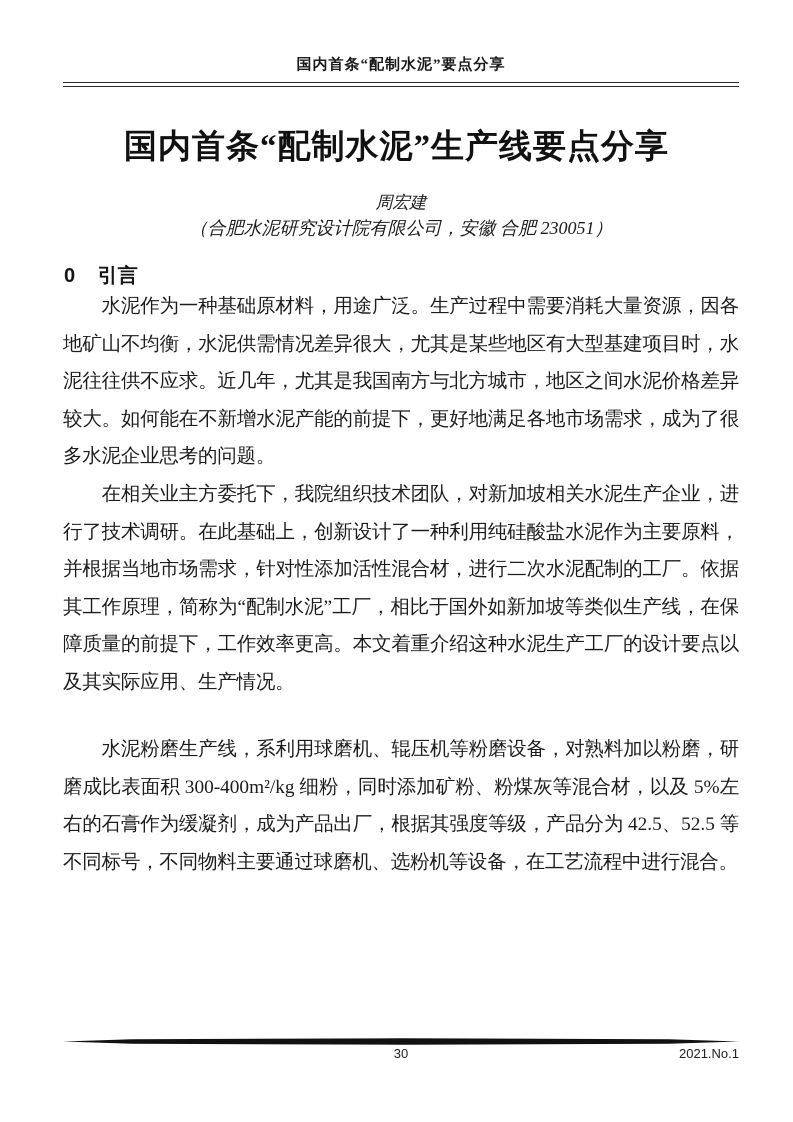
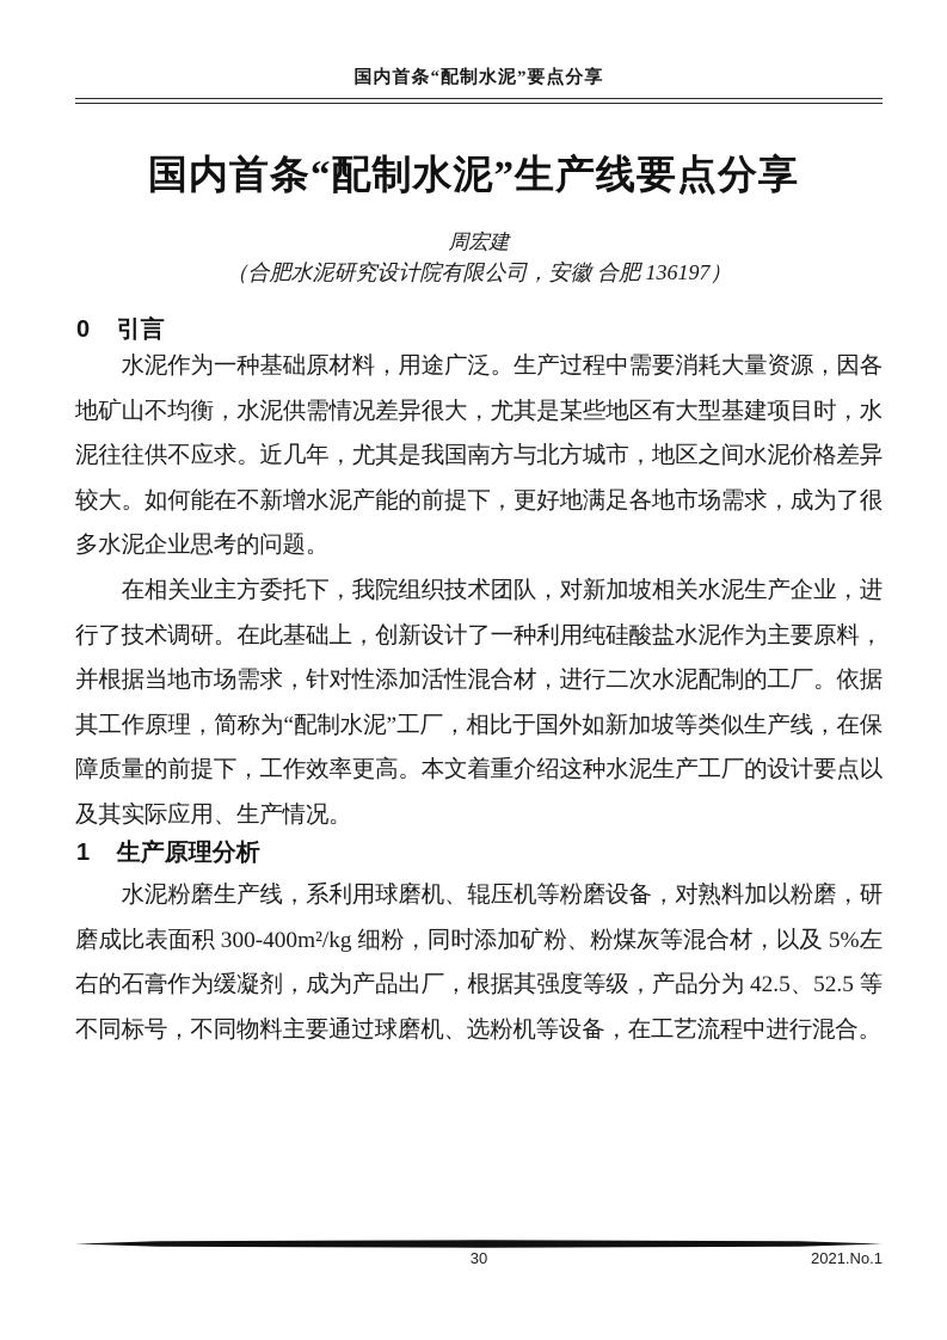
  国内首条“配制水泥”要点分享
  国内首条“配制水泥”生产线要点分享
  周宏建
- （合肥水泥研究设计院有限公司，安徽 合肥 230051）
+ （合肥水泥研究设计院有限公司，安徽 合肥 136197）
  0 引言
  水泥作为一种基础原材料，用途广泛。生产过程中需要消耗大量资源，因各地矿山不均衡，水泥供需情况差异很大，尤其是某些地区有大型基建项目时，水泥往往供不应求。近几年，尤其是我国南方与北方城市，地区之间水泥价格差异较大。如何能在不新增水泥产能的前提下，更好地满足各地市场需求，成为了很多水泥企业思考的问题。
  在相关业主方委托下，我院组织技术团队，对新加坡相关水泥生产企业，进行了技术调研。在此基础上，创新设计了一种利用纯硅酸盐水泥作为主要原料，并根据当地市场需求，针对性添加活性混合材，进行二次水泥配制的工厂。依据其工作原理，简称为“配制水泥”工厂，相比于国外如新加坡等类似生产线，在保障质量的前提下，工作效率更高。本文着重介绍这种水泥生产工厂的设计要点以及其实际应用、生产情况。
+ 1 生产原理分析
  水泥粉磨生产线，系利用球磨机、辊压机等粉磨设备，对熟料加以粉磨，研磨成比表面积 300-400m²/kg 细粉，同时添加矿粉、粉煤灰等混合材，以及 5%左右的石膏作为缓凝剂，成为产品出厂，根据其强度等级，产品分为 42.5、52.5 等不同标号，不同物料主要通过球磨机、选粉机等设备，在工艺流程中进行混合。
  30
  2021.No.1
